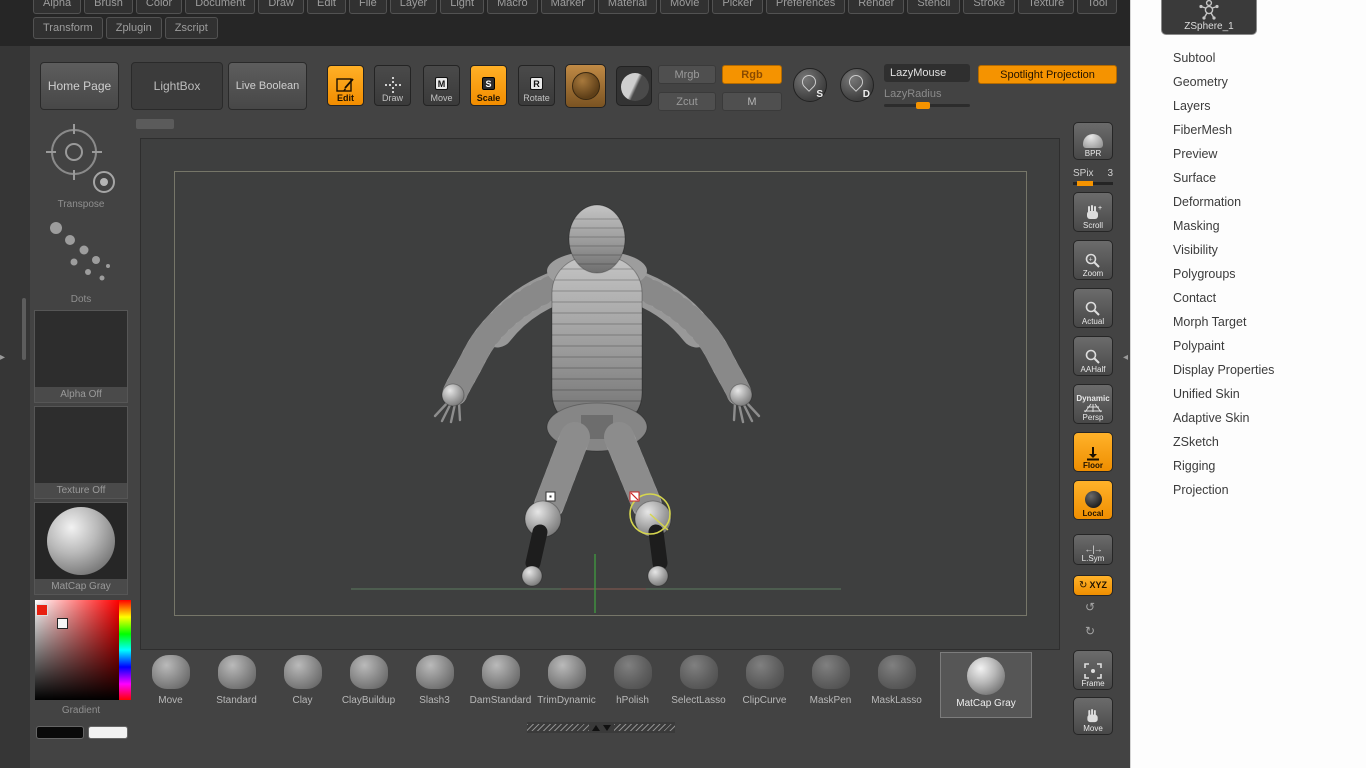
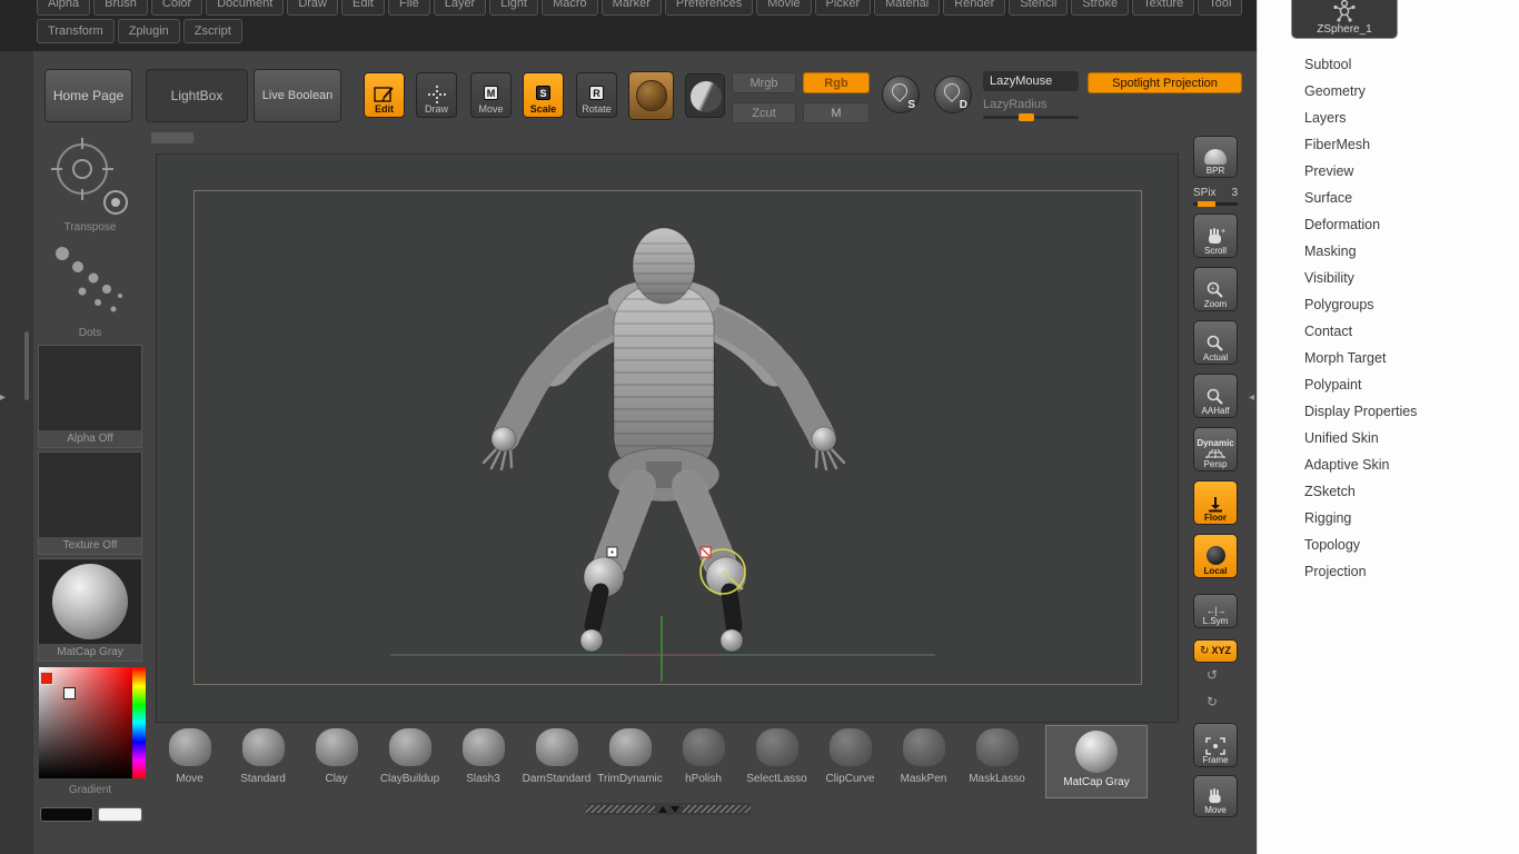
  Alpha
  Brush
  Color
  Document
  Draw
  Edit
  File
  Layer
  Light
  Macro
  Marker
- Material
+ Preferences
  Movie
  Picker
- Preferences
+ Material
  Render
  Stencil
  Stroke
  Texture
  Tool
  Transform
  Zplugin
  Zscript
  Home Page
  LightBox
  Live Boolean
  Edit
  Draw
  M
  Move
  S
  Scale
  R
  Rotate
  Mrgb
  Rgb
  Zcut
  M
  S
  D
  LazyMouse
  LazyRadius
  Spotlight Projection
  Transpose
  Dots
  Alpha Off
  Texture Off
  MatCap Gray
  Gradient
  BPR
  SPix
  3
  Scroll
  Zoom
  Actual
  AAHalf
  Dynamic
  Persp
  Floor
  Local
  ←|→
  L.Sym
  ↻
  XYZ
  ↺
  ↻
  Frame
  Move
  Move
  Standard
  Clay
  ClayBuildup
  Slash3
  DamStandard
  TrimDynamic
  hPolish
  SelectLasso
  ClipCurve
  MaskPen
  MaskLasso
  MatCap Gray
  ▸
  ◂
  ZSphere_1
  Subtool
  Geometry
  Layers
  FiberMesh
  Preview
  Surface
  Deformation
  Masking
  Visibility
  Polygroups
  Contact
  Morph Target
  Polypaint
  Display Properties
  Unified Skin
  Adaptive Skin
  ZSketch
  Rigging
+ Topology
  Projection
